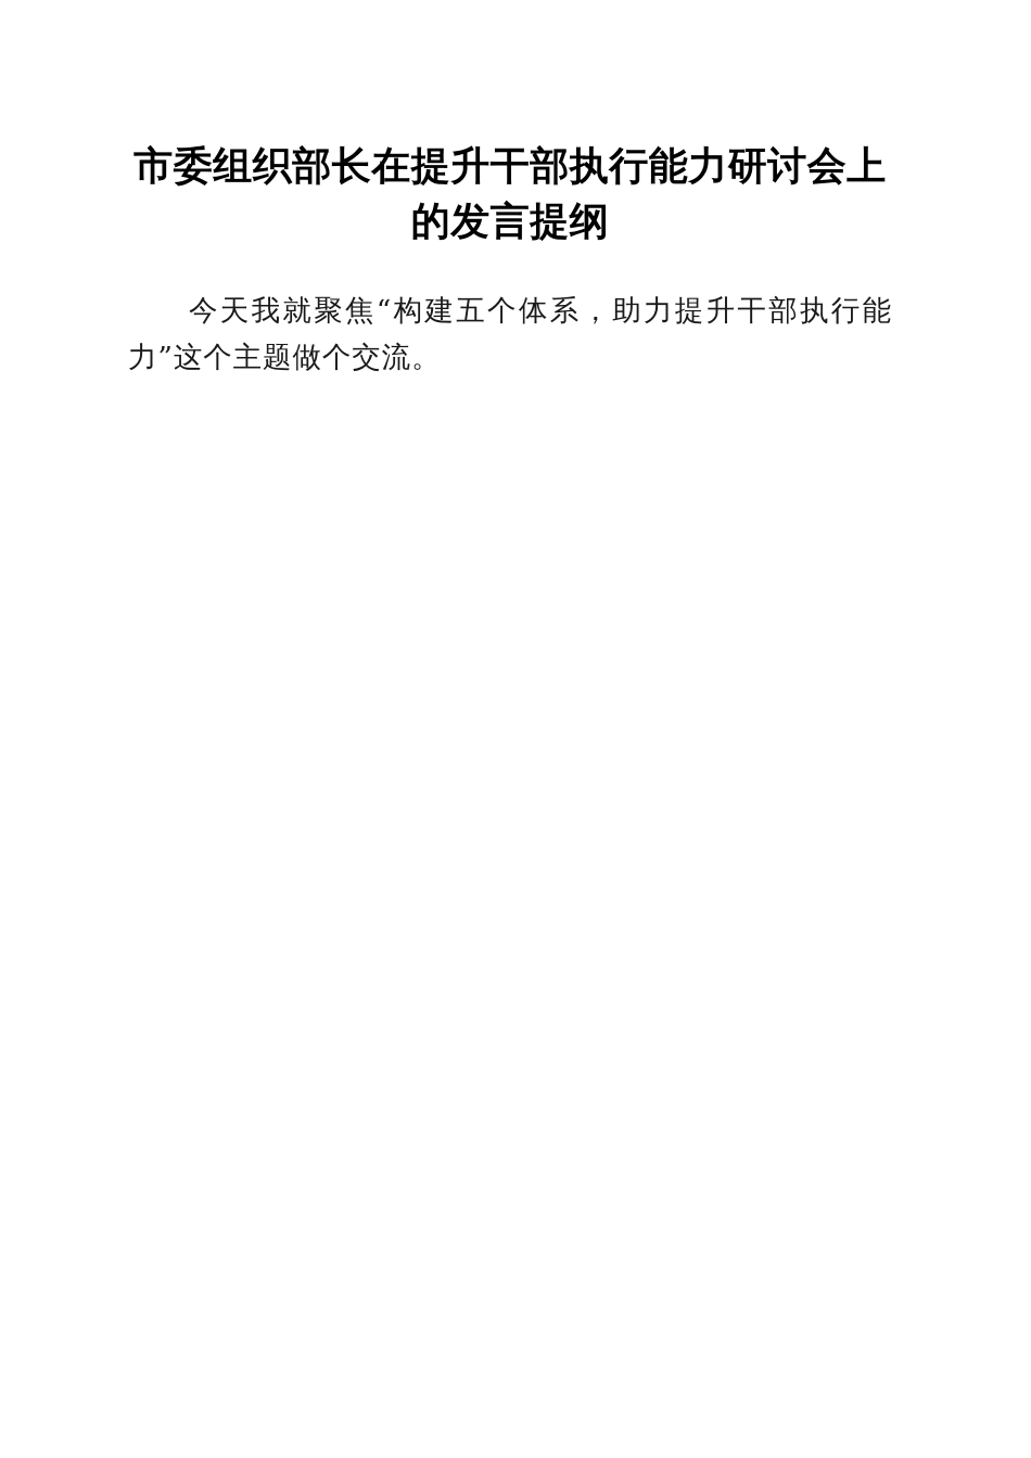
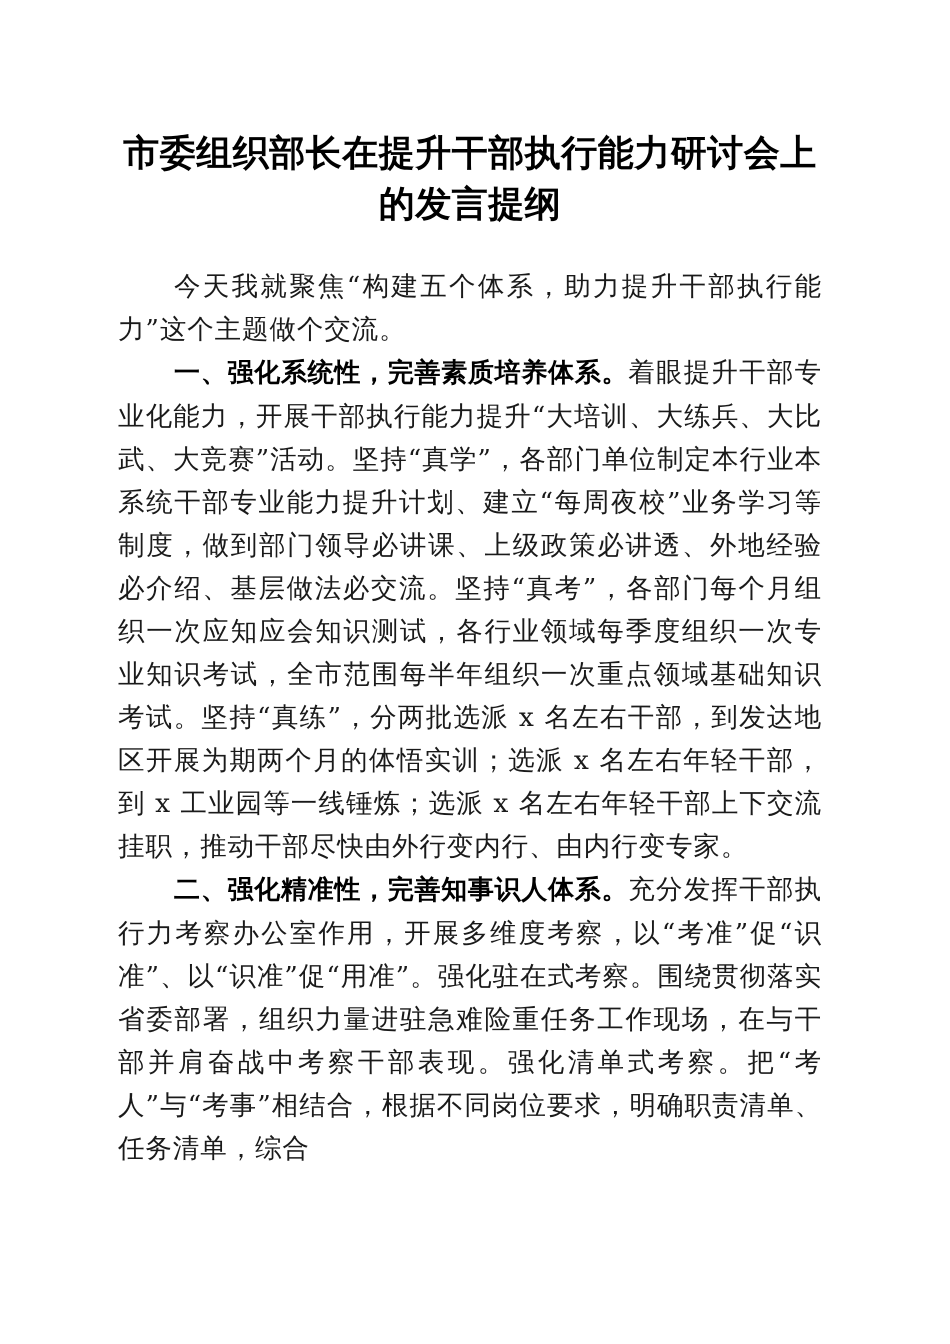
  市委组织部长在提升干部执行能力研讨会上的发言提纲
  今天我就聚焦“构建五个体系，助力提升干部执行能力”这个主题做个交流。
+ 一、强化系统性，完善素质培养体系。着眼提升干部专业化能力，开展干部执行能力提升“大培训、大练兵、大比武、大竞赛”活动。坚持“真学”，各部门单位制定本行业本系统干部专业能力提升计划、建立“每周夜校”业务学习等制度，做到部门领导必讲课、上级政策必讲透、外地经验必介绍、基层做法必交流。坚持“真考”，各部门每个月组织一次应知应会知识测试，各行业领域每季度组织一次专业知识考试，全市范围每半年组织一次重点领域基础知识考试。坚持“真练”，分两批选派 x 名左右干部，到发达地区开展为期两个月的体悟实训；选派 x 名左右年轻干部，到 x 工业园等一线锤炼；选派 x 名左右年轻干部上下交流挂职，推动干部尽快由外行变内行、由内行变专家。
+ 二、强化精准性，完善知事识人体系。充分发挥干部执行力考察办公室作用，开展多维度考察，以“考准”促“识准”、以“识准”促“用准”。强化驻在式考察。围绕贯彻落实省委部署，组织力量进驻急难险重任务工作现场，在与干部并肩奋战中考察干部表现。强化清单式考察。把“考人”与“考事”相结合，根据不同岗位要求，明确职责清单、任务清单，综合
